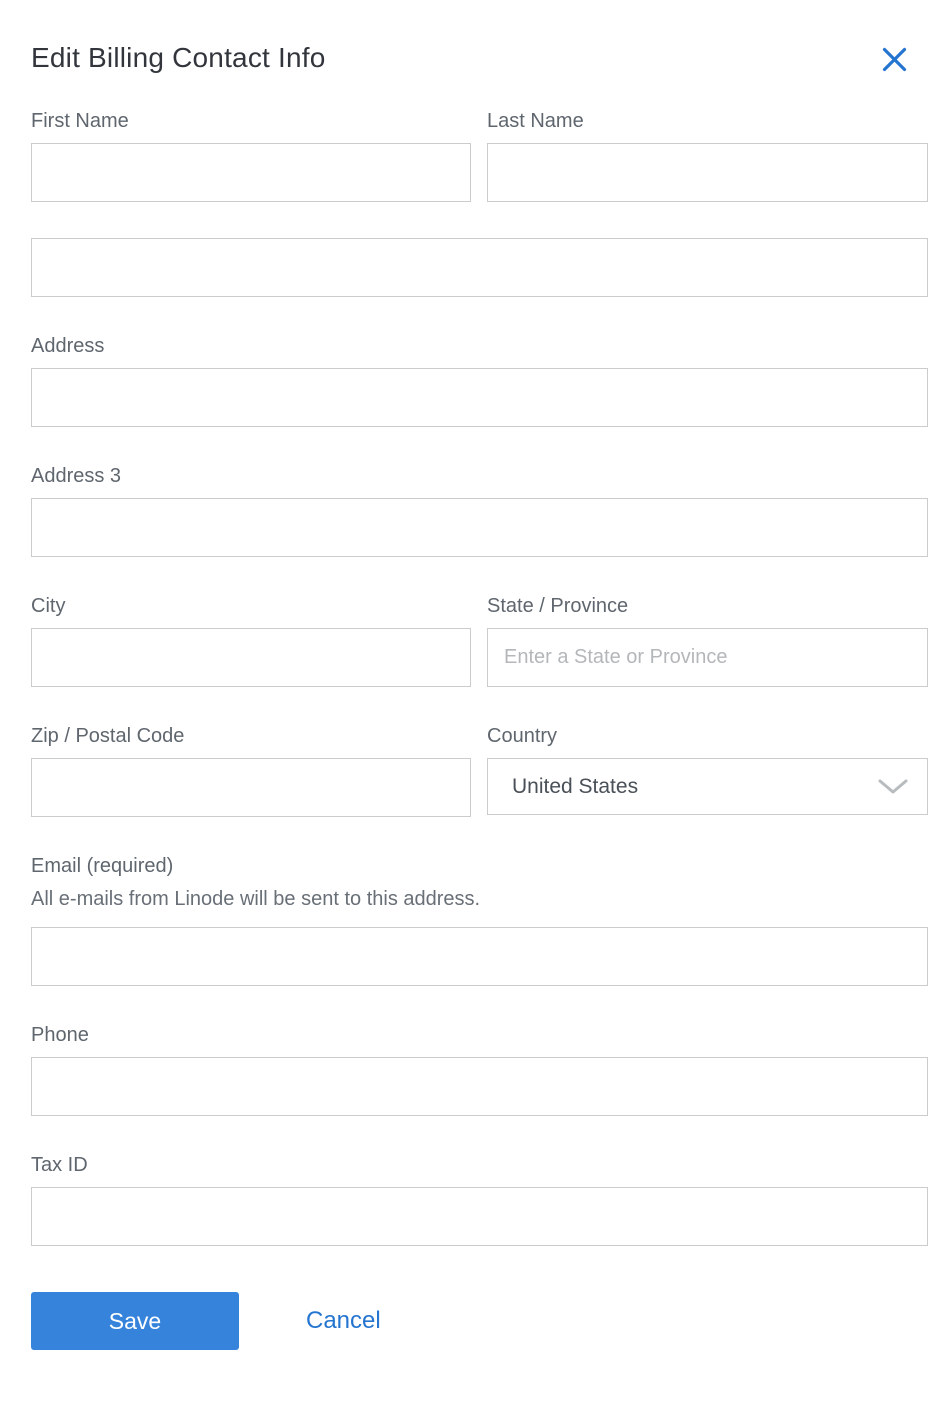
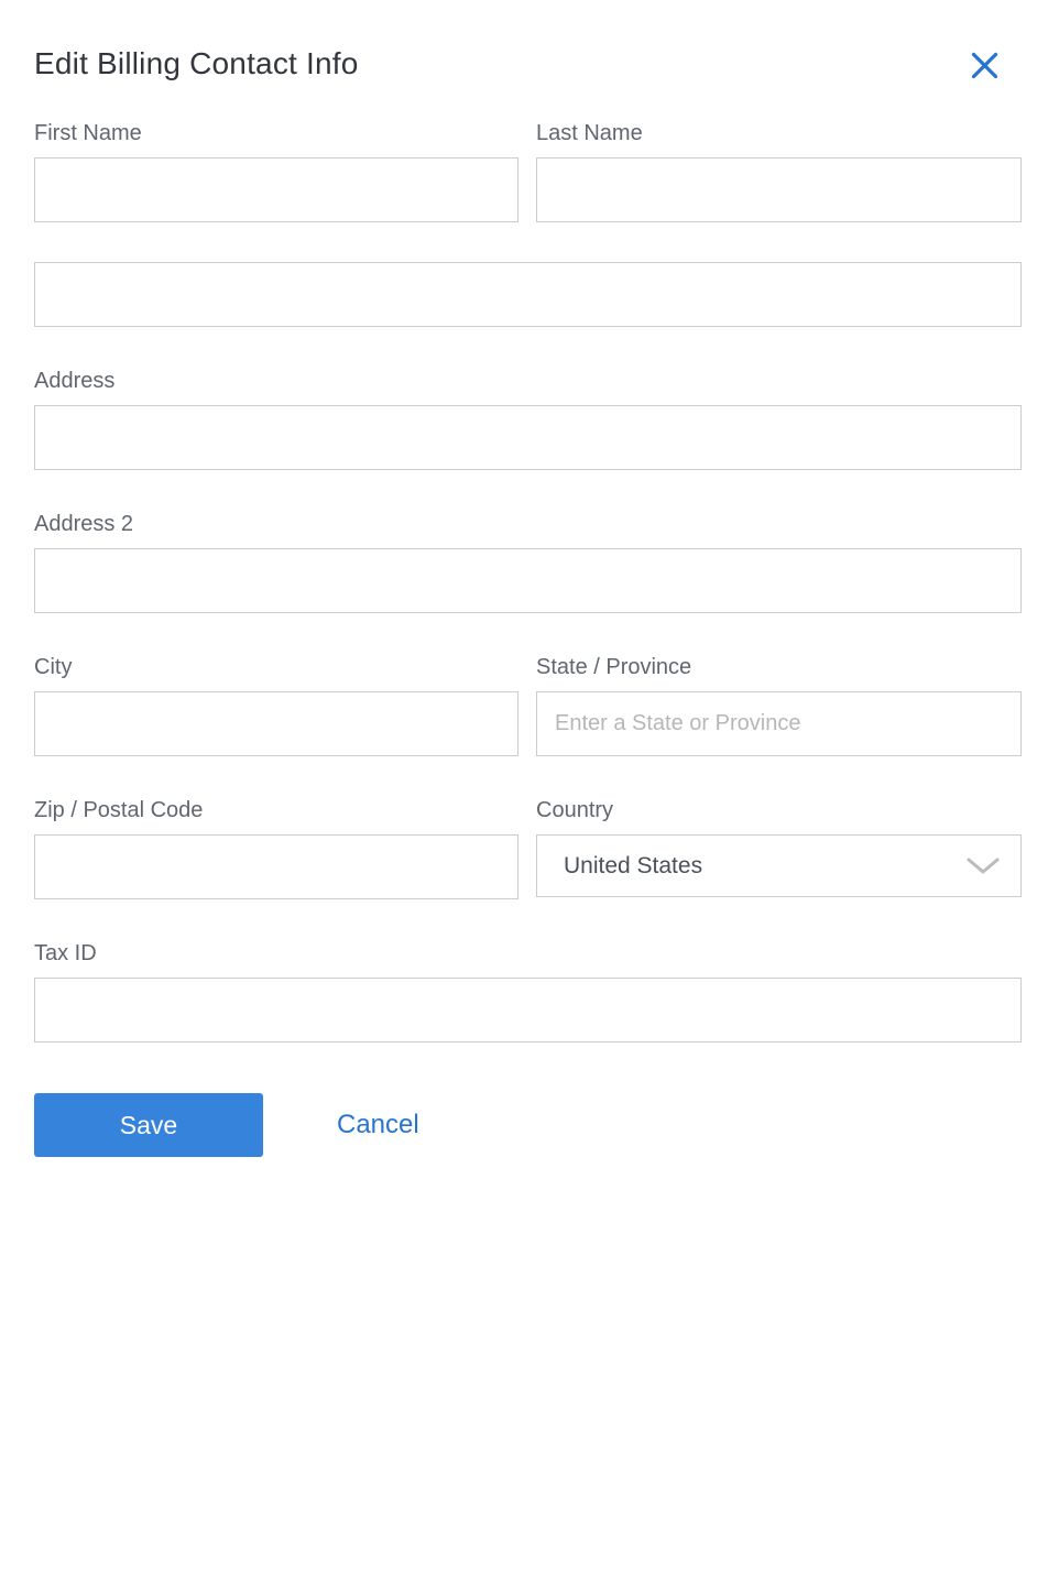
  Edit Billing Contact Info
  First Name
  Last Name
  Address
- Address 3
+ Address 2
  City
  State / Province
  Enter a State or Province
  Zip / Postal Code
  Country
  United States
- Email (required)
- All e-mails from Linode will be sent to this address.
- Phone
  Tax ID
  Save
  Cancel
